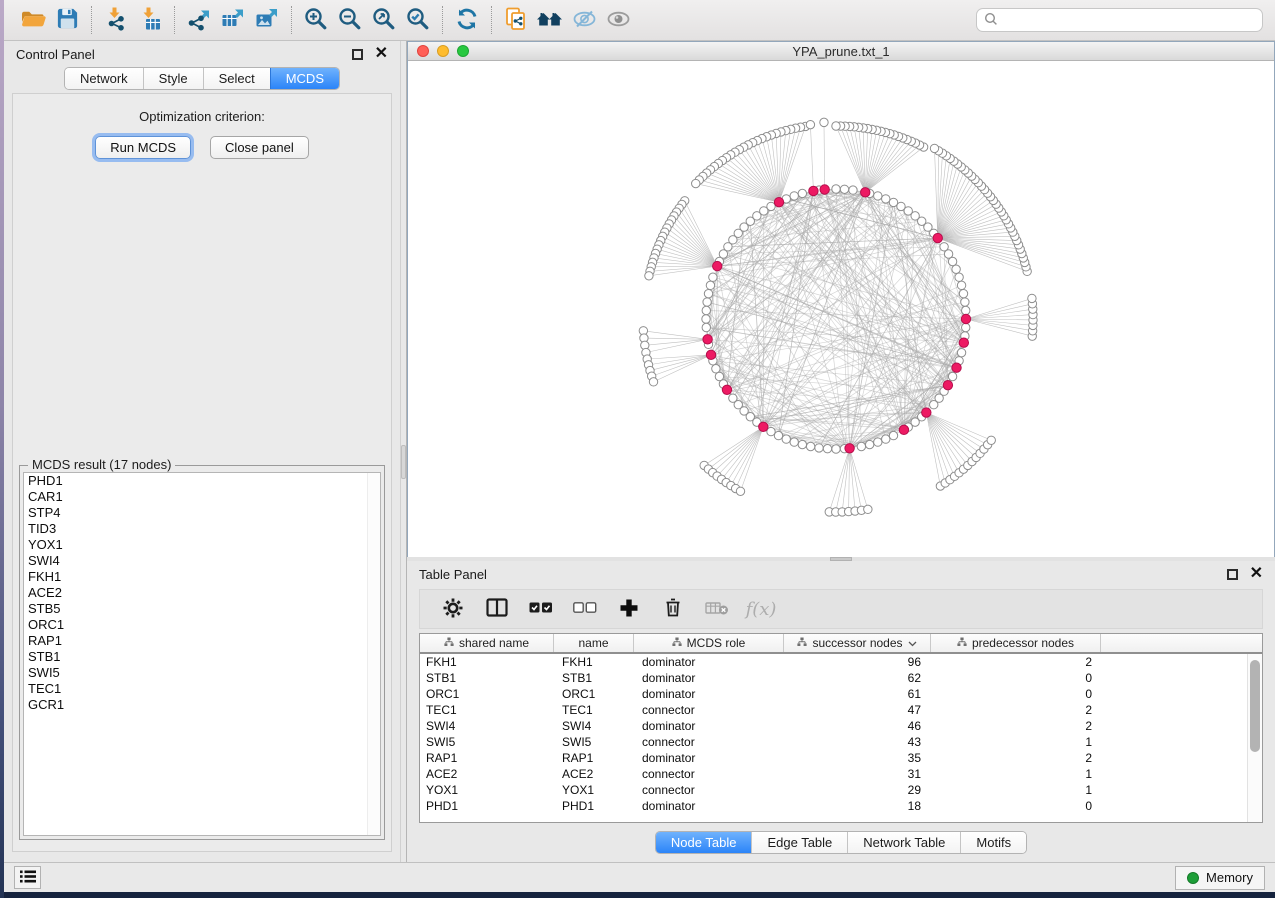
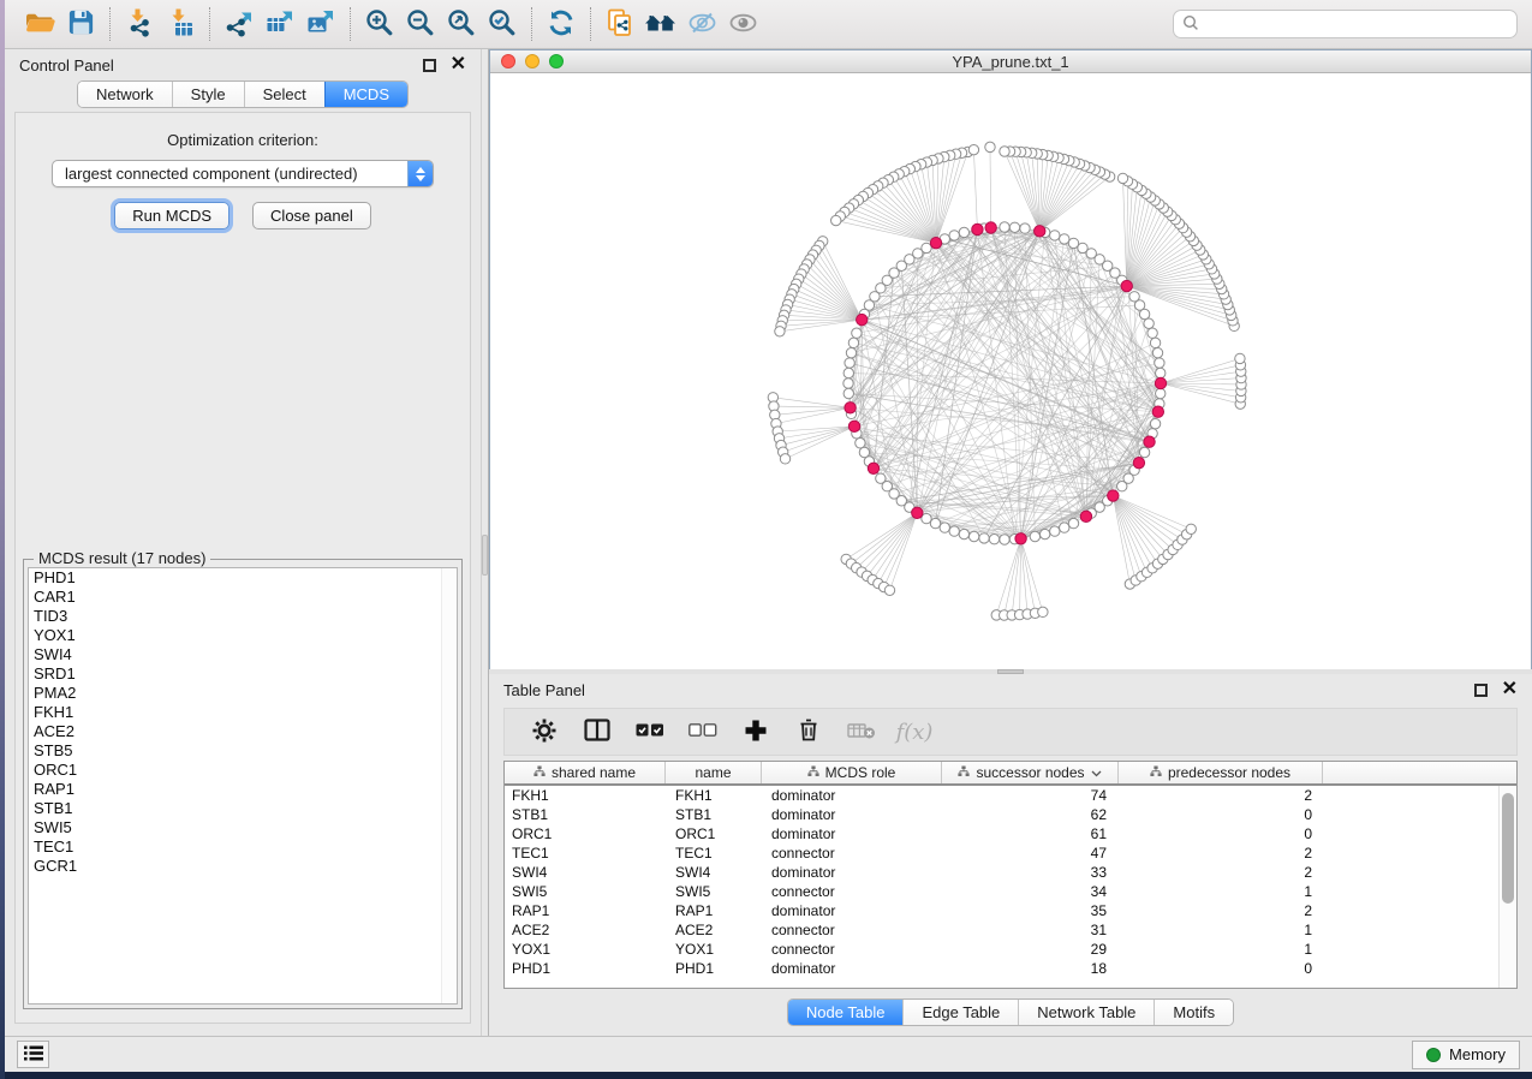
  Control Panel
  ✕
  Network
  Style
  Select
  MCDS
  Optimization criterion:
+ largest connected component (undirected)
  Run MCDS
  Close panel
  MCDS result (17 nodes)
  PHD1
  CAR1
- STP4
  TID3
  YOX1
  SWI4
+ SRD1
+ PMA2
  FKH1
  ACE2
  STB5
  ORC1
  RAP1
  STB1
  SWI5
  TEC1
  GCR1
  YPA_prune.txt_1
  Table Panel
  ✕
  f(x)
  shared name
  name
  MCDS role
  successor nodes
  predecessor nodes
  FKH1
  FKH1
  dominator
- 96
+ 74
  2
  STB1
  STB1
  dominator
  62
  0
  ORC1
  ORC1
  dominator
  61
  0
  TEC1
  TEC1
  connector
  47
  2
  SWI4
  SWI4
  dominator
- 46
+ 33
  2
  SWI5
  SWI5
  connector
- 43
+ 34
  1
  RAP1
  RAP1
  dominator
  35
  2
  ACE2
  ACE2
  connector
  31
  1
  YOX1
  YOX1
  connector
  29
  1
  PHD1
  PHD1
  dominator
  18
  0
  Node Table
  Edge Table
  Network Table
  Motifs
  Memory
